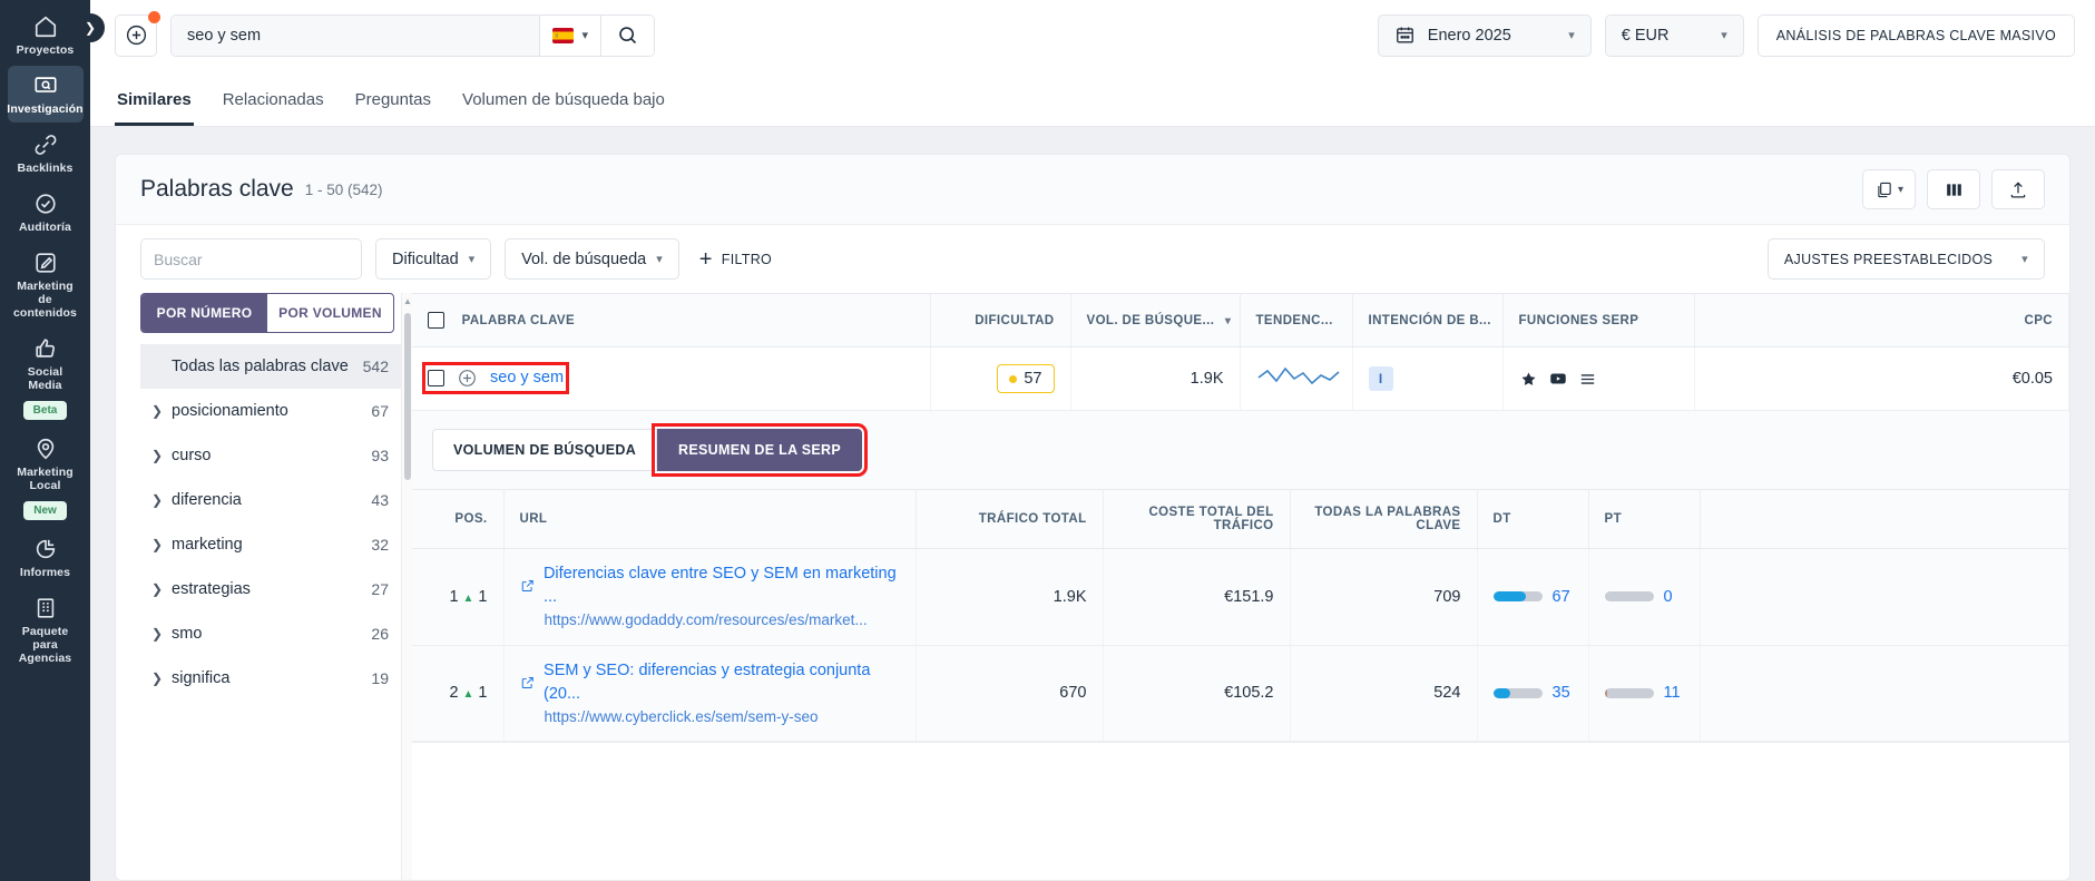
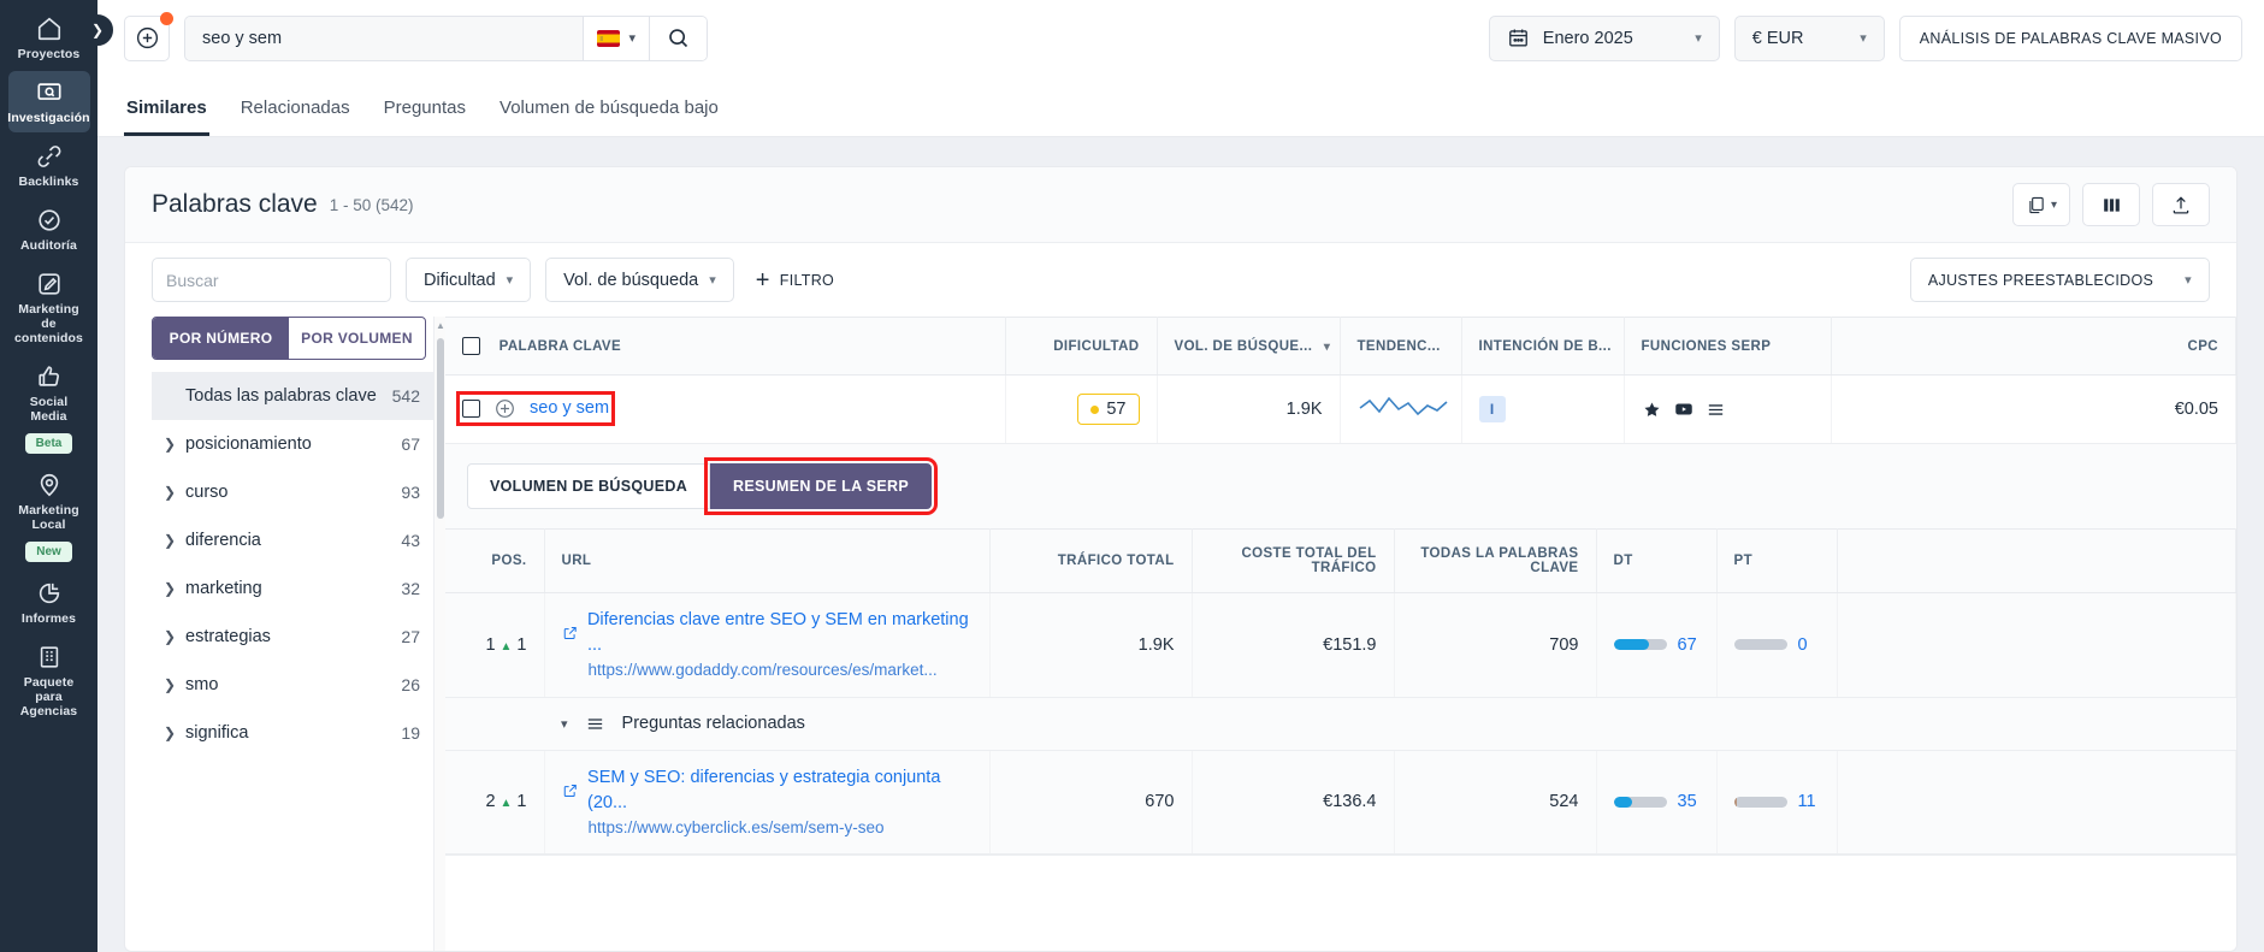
  ❯
  Proyectos
  Investigación
  Backlinks
  Auditoría
  Marketing de contenidos
  Social Media
  Beta
  Marketing Local
  New
  Informes
  Paquete para Agencias
  seo y sem
  ▾
  Enero 2025
  ▾
  € EUR
  ▾
  ANÁLISIS DE PALABRAS CLAVE MASIVO
  Similares
  Relacionadas
  Preguntas
  Volumen de búsqueda bajo
  Palabras clave
  1 - 50 (542)
  ▾
  Buscar
  Dificultad
  ▾
  Vol. de búsqueda
  ▾
  +
  FILTRO
  AJUSTES PREESTABLECIDOS
  ▾
  POR NÚMERO
  POR VOLUMEN
  Todas las palabras clave
  542
  ❯
  posicionamiento
  67
  ❯
  curso
  93
  ❯
  diferencia
  43
  ❯
  marketing
  32
  ❯
  estrategias
  27
  ❯
  smo
  26
  ❯
  significa
  19
  ▲
  PALABRA CLAVE	DIFICULTAD	VOL. DE BÚSQUE... ▾	TENDENC...	INTENCIÓN DE B...	FUNCIONES SERP	CPC
  seo y sem	57	1.9K		I		€0.05
  VOLUMEN DE BÚSQUEDA RESUMEN DE LA SERP
  POS.	URL	TRÁFICO TOTAL	COSTE TOTAL DEL TRÁFICO	TODAS LA PALABRAS CLAVE	DT	PT
  1 ▲ 1	Diferencias clave entre SEO y SEM en marketing ... https://www.godaddy.com/resources/es/market...	1.9K	€151.9	709	67	0
+ 	▾ Preguntas relacionadas
- 2 ▲ 1	SEM y SEO: diferencias y estrategia conjunta (20... https://www.cyberclick.es/sem/sem-y-seo	670	€105.2	524	35	11
+ 2 ▲ 1	SEM y SEO: diferencias y estrategia conjunta (20... https://www.cyberclick.es/sem/sem-y-seo	670	€136.4	524	35	11
